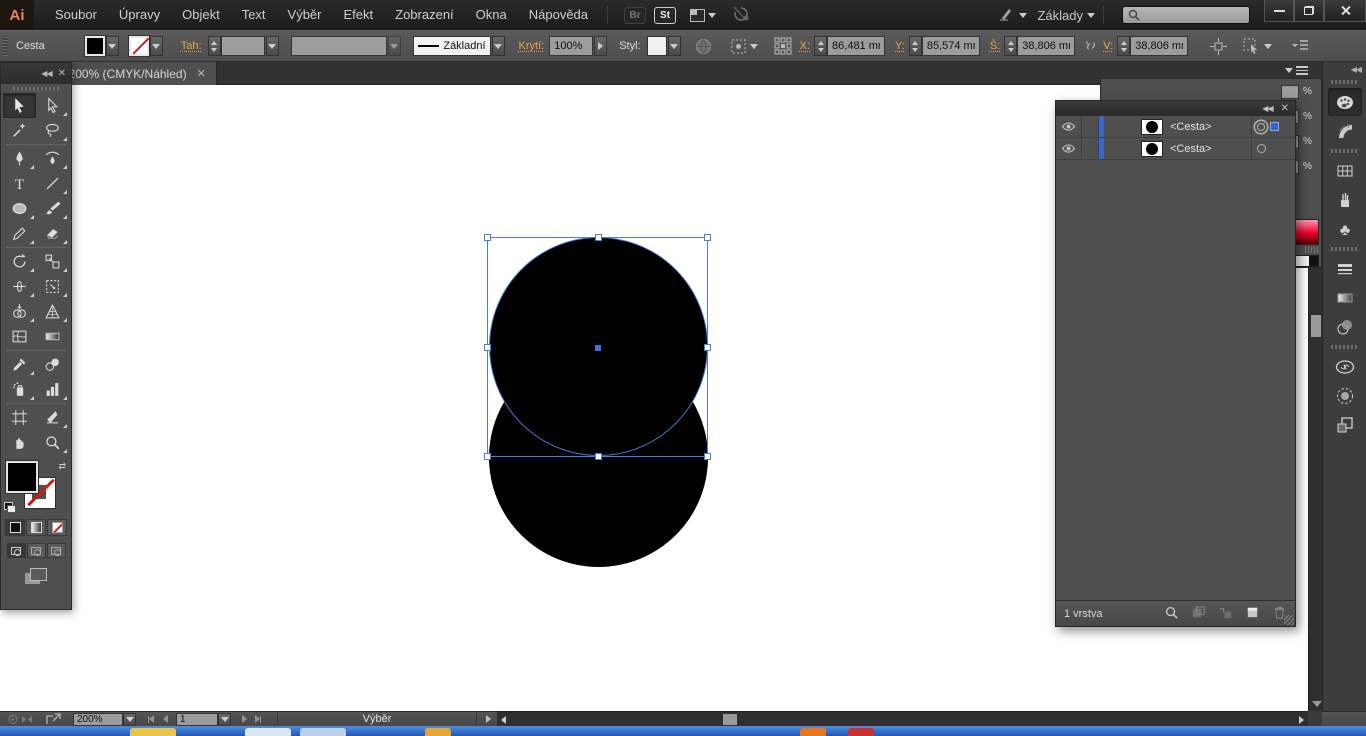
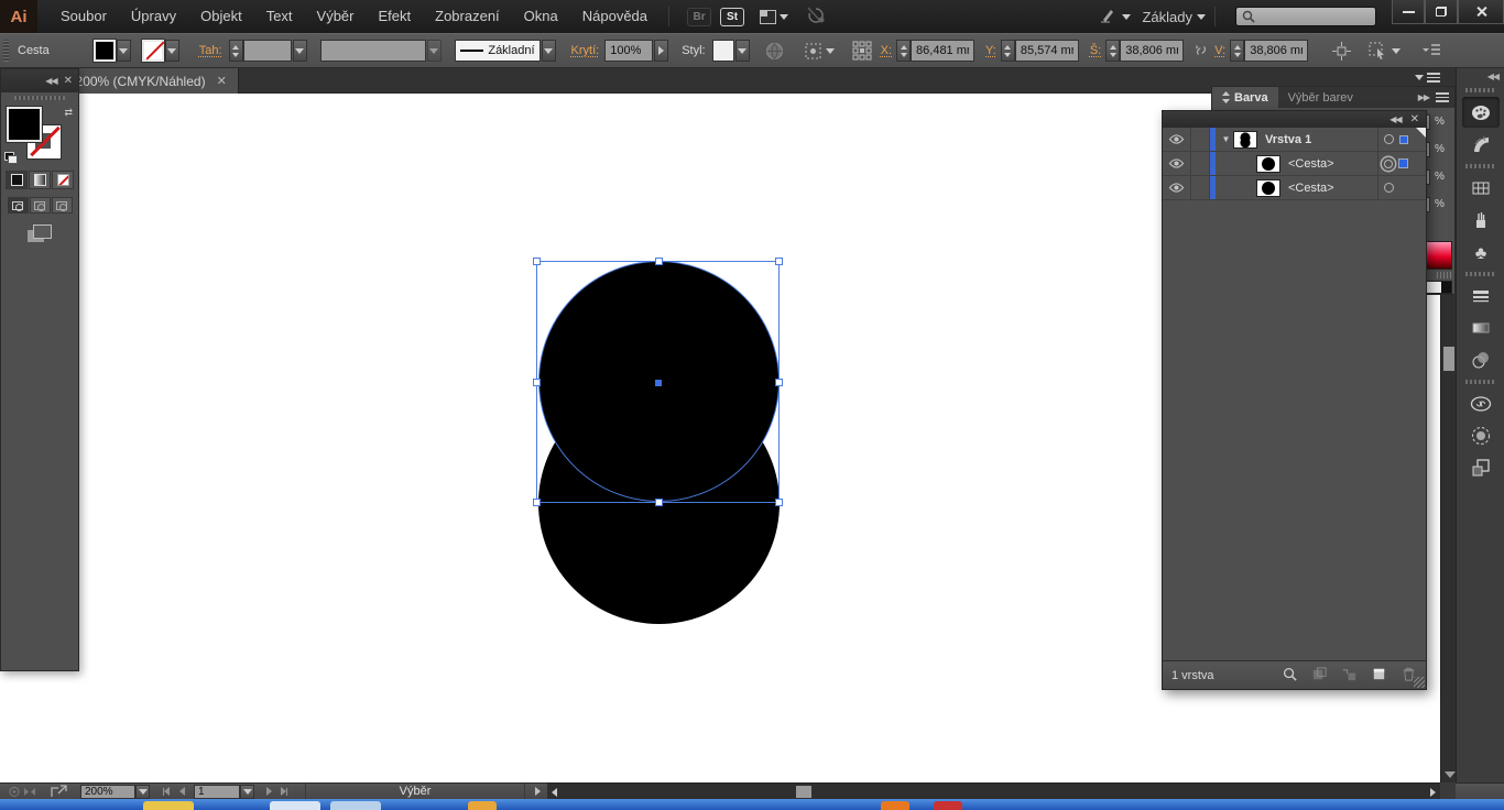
  Ai
  Soubor
  Úpravy
  Objekt
  Text
  Výběr
  Efekt
  Zobrazení
  Okna
  Nápověda
  Br
  St
  Základy
  Cesta
  Tah:
  Základní
  Krytí:
  100%
  Styl:
  X:
  86,481 m
  Y:
  85,574 m
  Š:
  38,806 m
  V:
  38,806 m
  00% (CMYK/Náhled)
  ✕
  ◀◀
  ✕
- T
  ⇄
+ Barva
+ Výběr barev
+ ▶▶
  %
  %
  %
  %
  ◀◀
  ✕
+ ▼
+ Vrstva 1
  <Cesta>
  <Cesta>
  1 vrstva
  ◀◀
  ♣
  200%
  1
  Výběr
